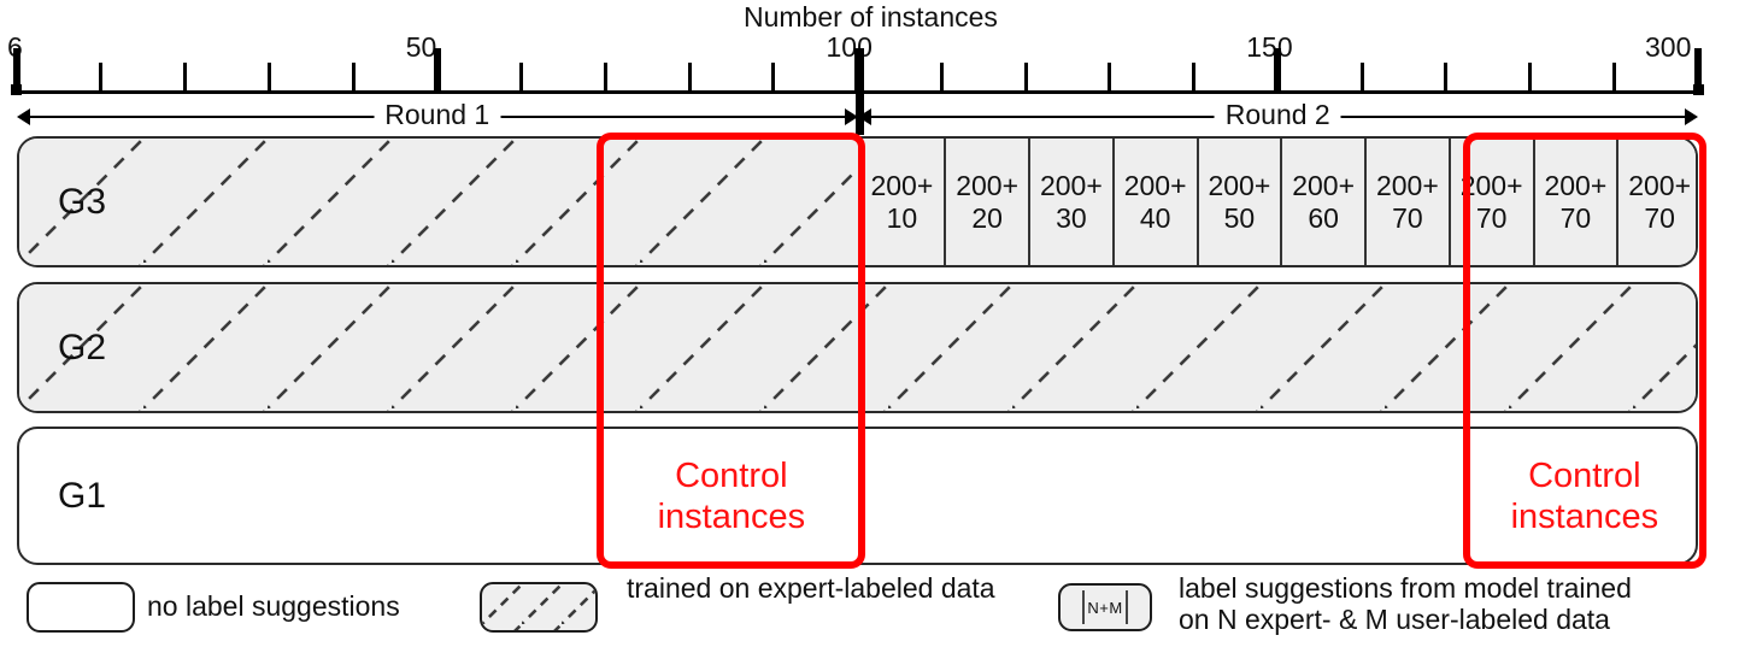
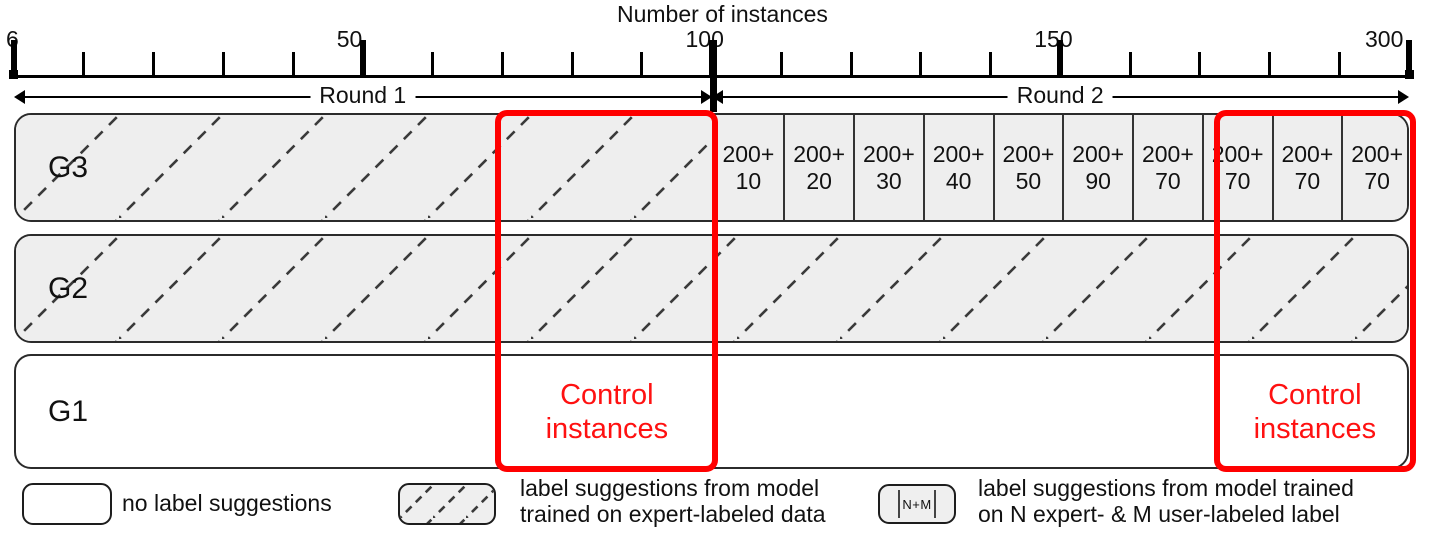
  Number of instances
  6
  50
  100
  150
  300
  Round 1
  Round 2
  200+
  10
  200+
  20
  200+
  30
  200+
  40
  200+
  50
  200+
- 60
+ 90
  200+
  70
  200+
  70
  200+
  70
  200+
  70
  G3
  G2
  G1
  Control
  instances
  Control
  instances
  no label suggestions
+ label suggestions from model
  trained on expert-labeled data
  N+M
  label suggestions from model trained
- on N expert- & M user-labeled data
+ on N expert- & M user-labeled label
